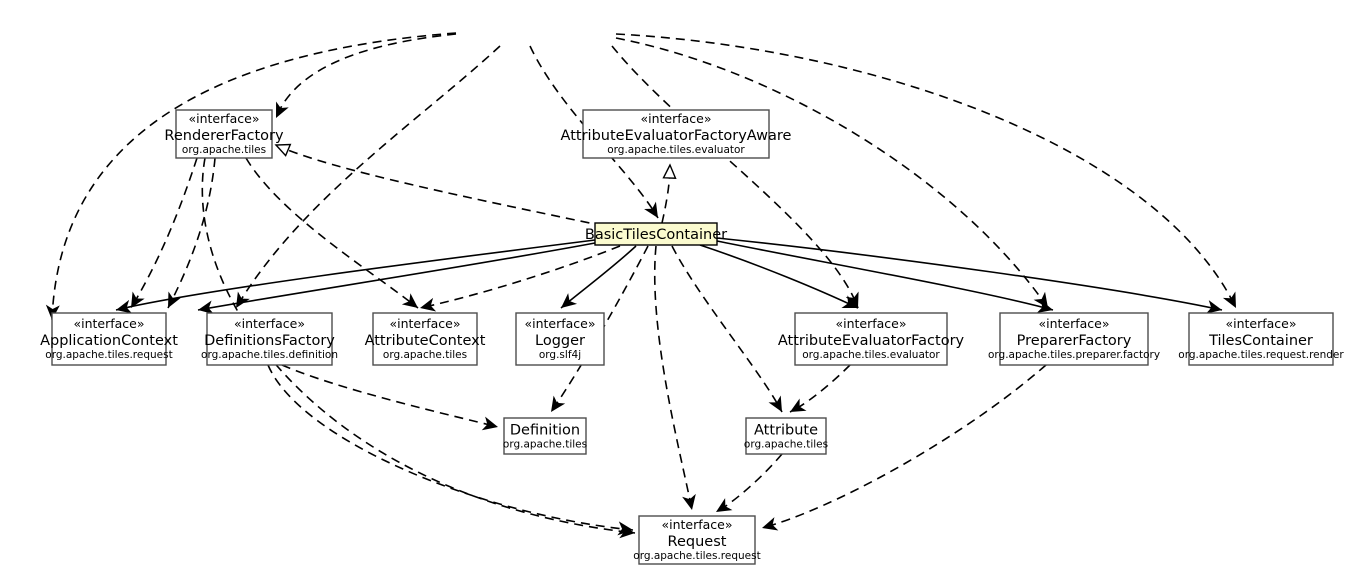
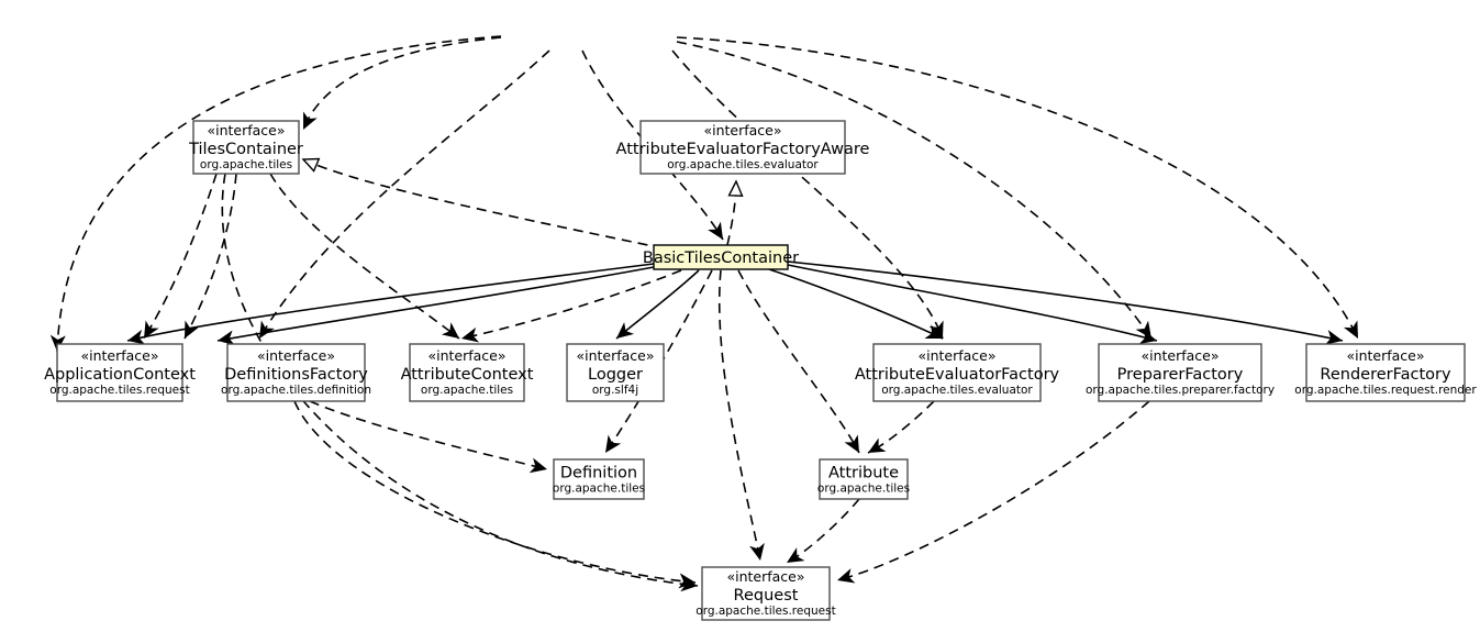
  «interface»
- RendererFactory
+ TilesContainer
  org.apache.tiles
  «interface»
  AttributeEvaluatorFactoryAware
  org.apache.tiles.evaluator
  BasicTilesContainer
  «interface»
  ApplicationContext
  org.apache.tiles.request
  «interface»
  DefinitionsFactory
  org.apache.tiles.definition
  «interface»
  AttributeContext
  org.apache.tiles
  «interface»
  Logger
  org.slf4j
  «interface»
  AttributeEvaluatorFactory
  org.apache.tiles.evaluator
  «interface»
  PreparerFactory
  org.apache.tiles.preparer.factory
  «interface»
- TilesContainer
+ RendererFactory
  org.apache.tiles.request.render
  Definition
  org.apache.tiles
  Attribute
  org.apache.tiles
  «interface»
  Request
  org.apache.tiles.request
